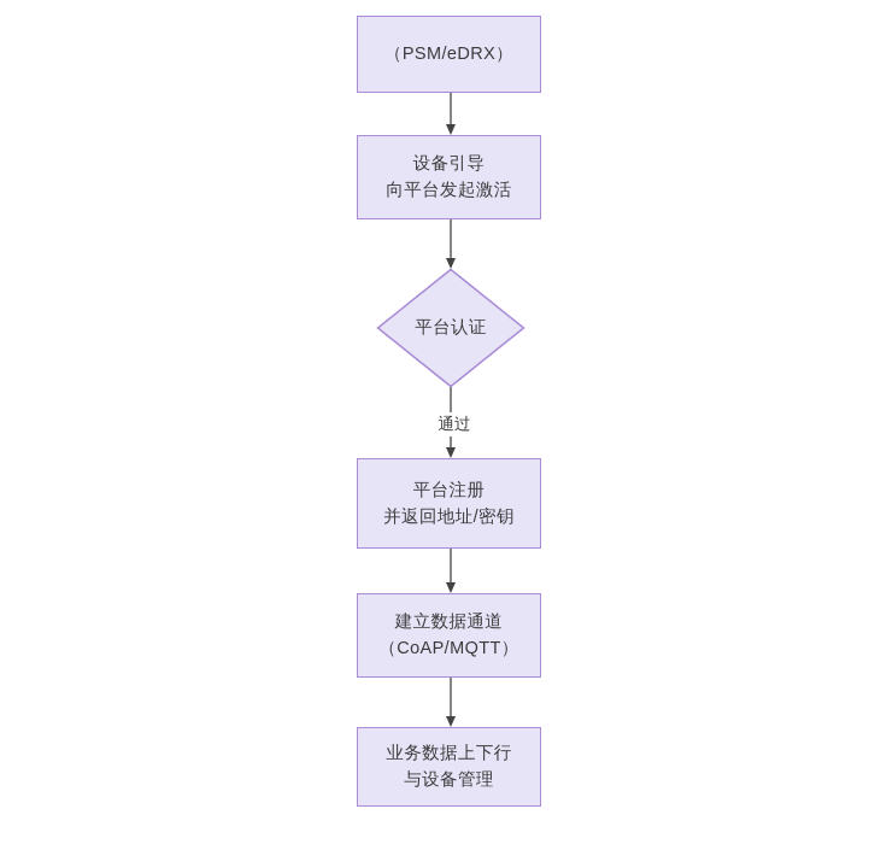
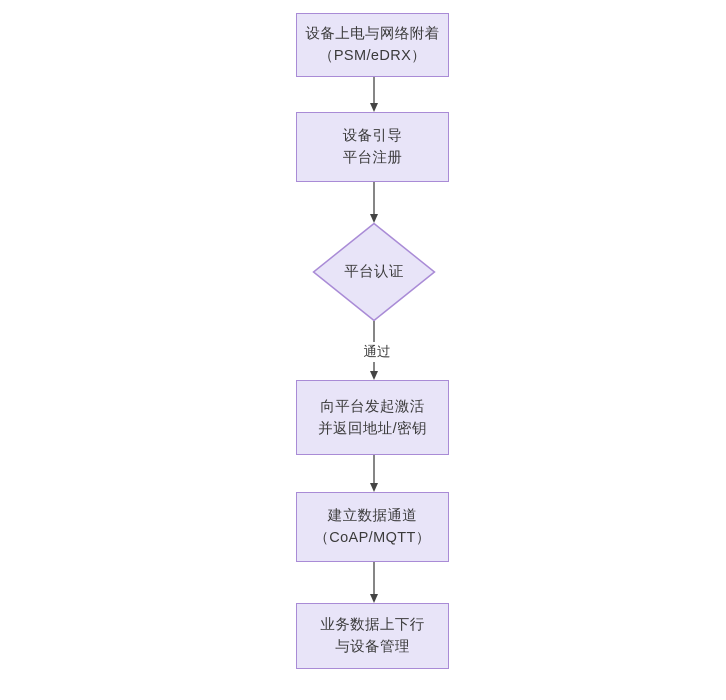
+ 设备上电与网络附着
  （PSM/eDRX）
  设备引导
- 向平台发起激活
+ 平台注册
  平台认证
  通过
- 平台注册
+ 向平台发起激活
  并返回地址/密钥
  建立数据通道
  （CoAP/MQTT）
  业务数据上下行
  与设备管理
